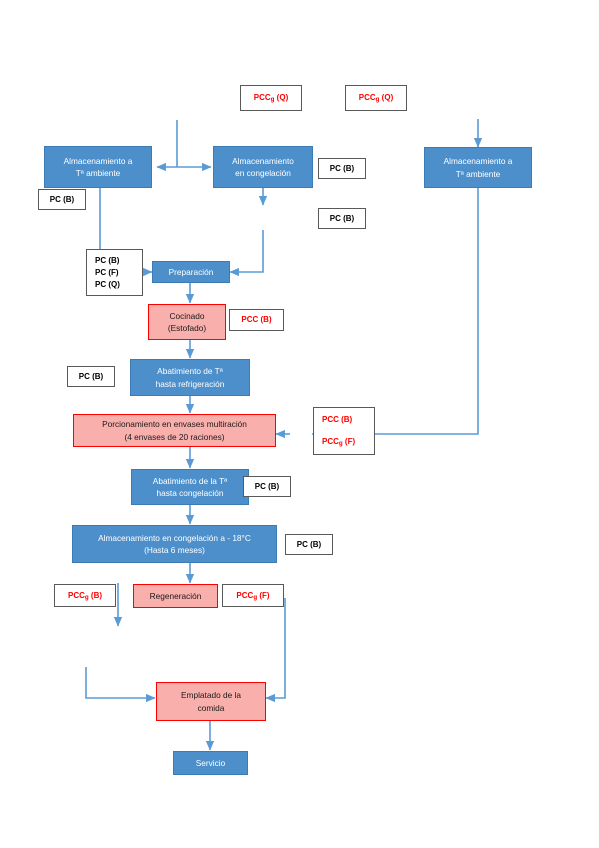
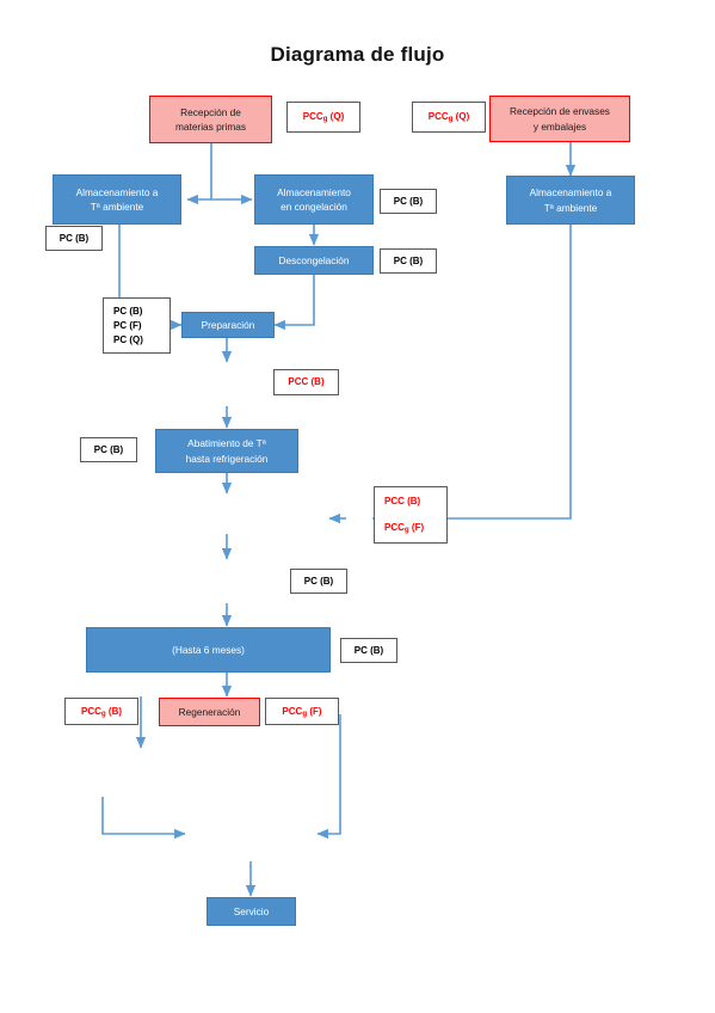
+ Diagrama de flujo
+ Recepción de
+ materias primas
+ Recepción de envases
+ y embalajes
  Almacenamiento a
  Tª ambiente
  Almacenamiento
  en congelación
  Almacenamiento a
  Tª ambiente
+ Descongelación
  Preparación
- Cocinado
- (Estofado)
  Abatimiento de Tª
  hasta refrigeración
- Porcionamiento en envases multiración
- (4 envases de 20 raciones)
- Abatimiento de la Tª
- hasta congelación
- Almacenamiento en congelación a - 18°C
  (Hasta 6 meses)
  Regeneración
- Emplatado de la
- comida
  Servicio
  PCC (Q)
  PCC (Q)
  PC (B)
  PC (B)
  PC (B)
  PC (B)
  PC (F)
  PC (Q)
  PCC (B)
  PC (B)
  PCC (B)
  PCC (F)
  PC (B)
  PC (B)
  PCC (B)
  PCC (F)
